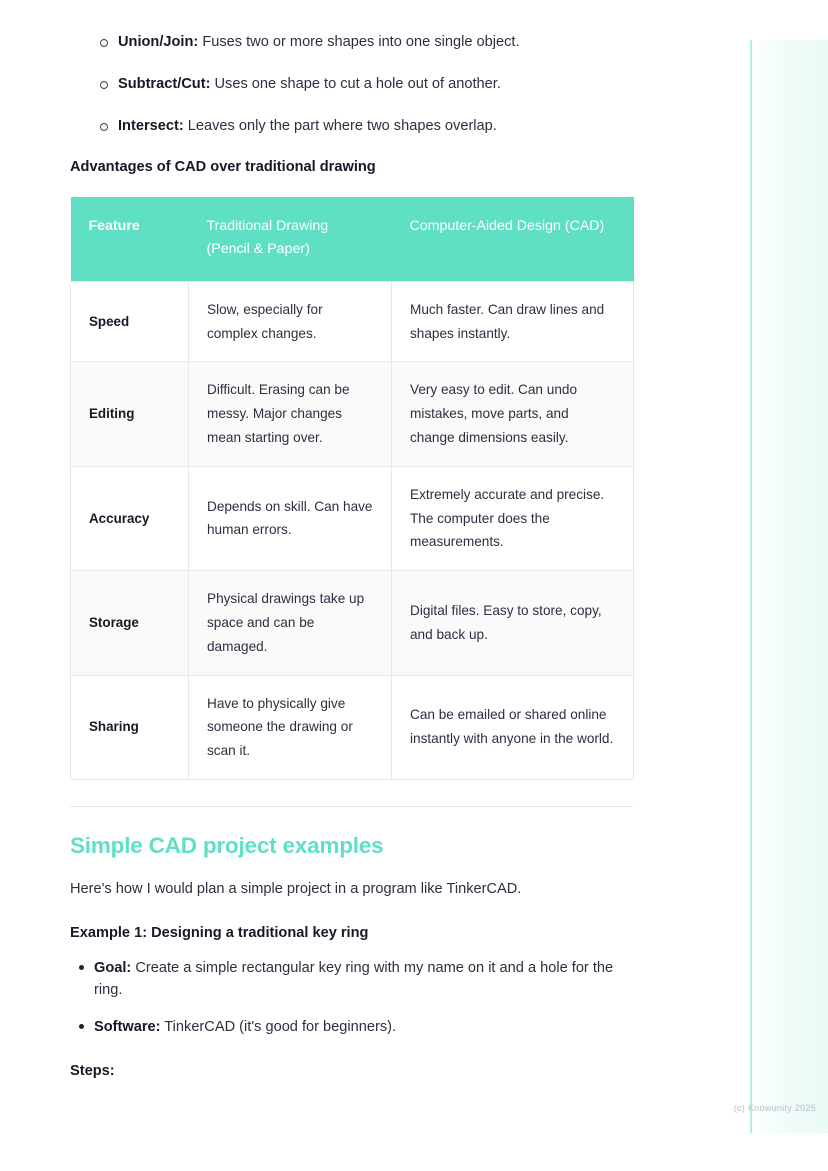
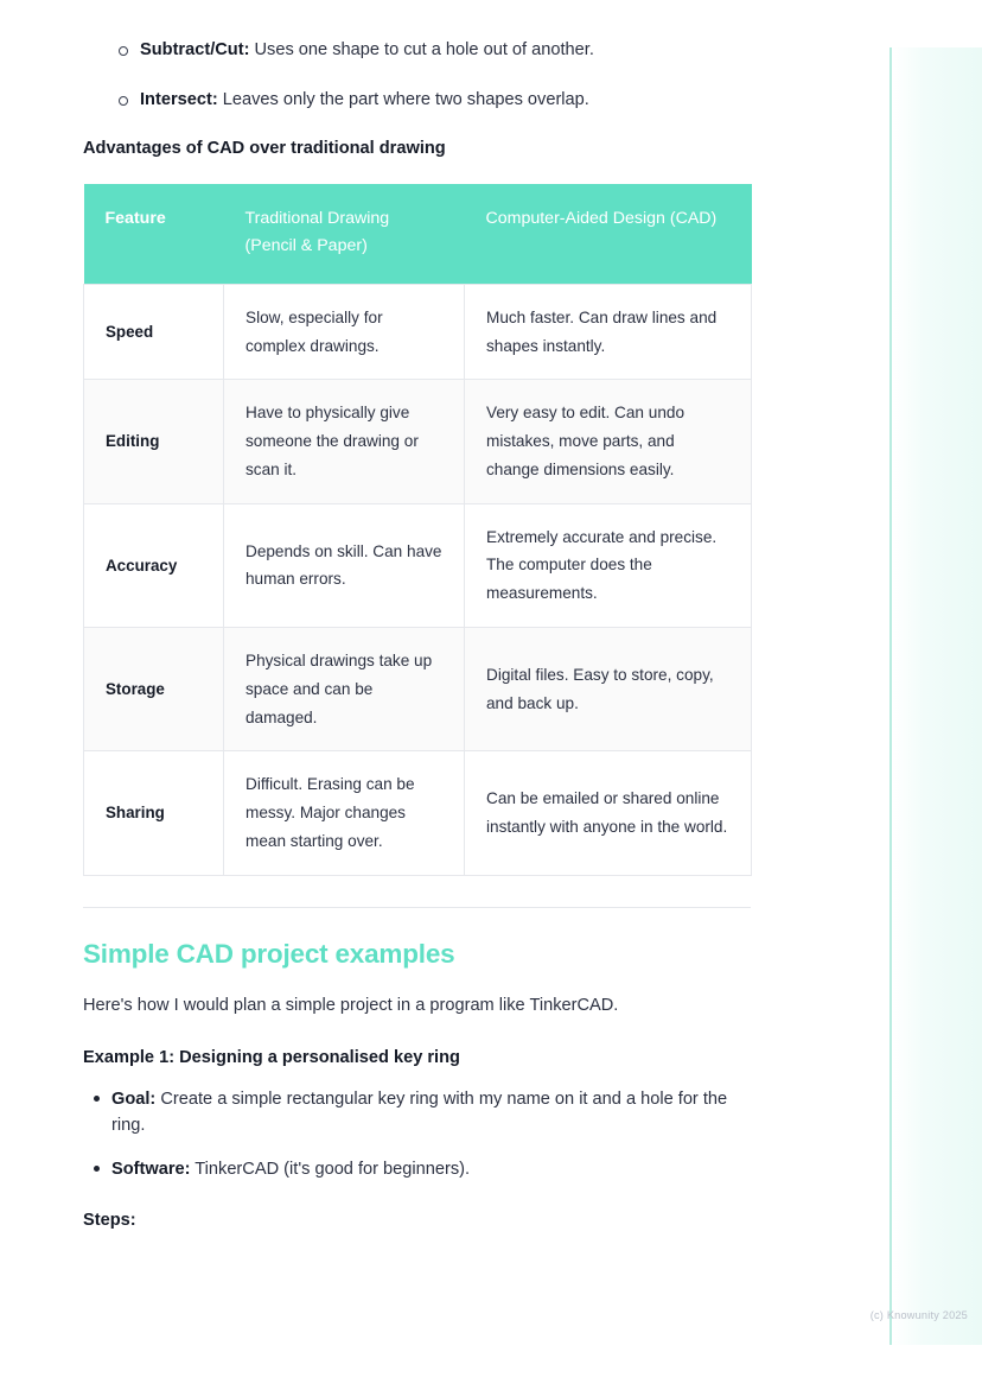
- Union/Join: Fuses two or more shapes into one single object.
  Subtract/Cut: Uses one shape to cut a hole out of another.
  Intersect: Leaves only the part where two shapes overlap.
  Advantages of CAD over traditional drawing
  Feature	Traditional Drawing (Pencil & Paper)	Computer-Aided Design (CAD)
- Speed	Slow, especially for complex changes.	Much faster. Can draw lines and shapes instantly.
+ Speed	Slow, especially for complex drawings.	Much faster. Can draw lines and shapes instantly.
- Editing	Difficult. Erasing can be messy. Major changes mean starting over.	Very easy to edit. Can undo mistakes, move parts, and change dimensions easily.
+ Editing	Have to physically give someone the drawing or scan it.	Very easy to edit. Can undo mistakes, move parts, and change dimensions easily.
  Accuracy	Depends on skill. Can have human errors.	Extremely accurate and precise. The computer does the measurements.
  Storage	Physical drawings take up space and can be damaged.	Digital files. Easy to store, copy, and back up.
- Sharing	Have to physically give someone the drawing or scan it.	Can be emailed or shared online instantly with anyone in the world.
+ Sharing	Difficult. Erasing can be messy. Major changes mean starting over.	Can be emailed or shared online instantly with anyone in the world.
  Simple CAD project examples
  Here's how I would plan a simple project in a program like TinkerCAD.
- Example 1: Designing a traditional key ring
+ Example 1: Designing a personalised key ring
  Goal: Create a simple rectangular key ring with my name on it and a hole for the ring.
  Software: TinkerCAD (it's good for beginners).
  Steps:
  (c) Knowunity 2025
